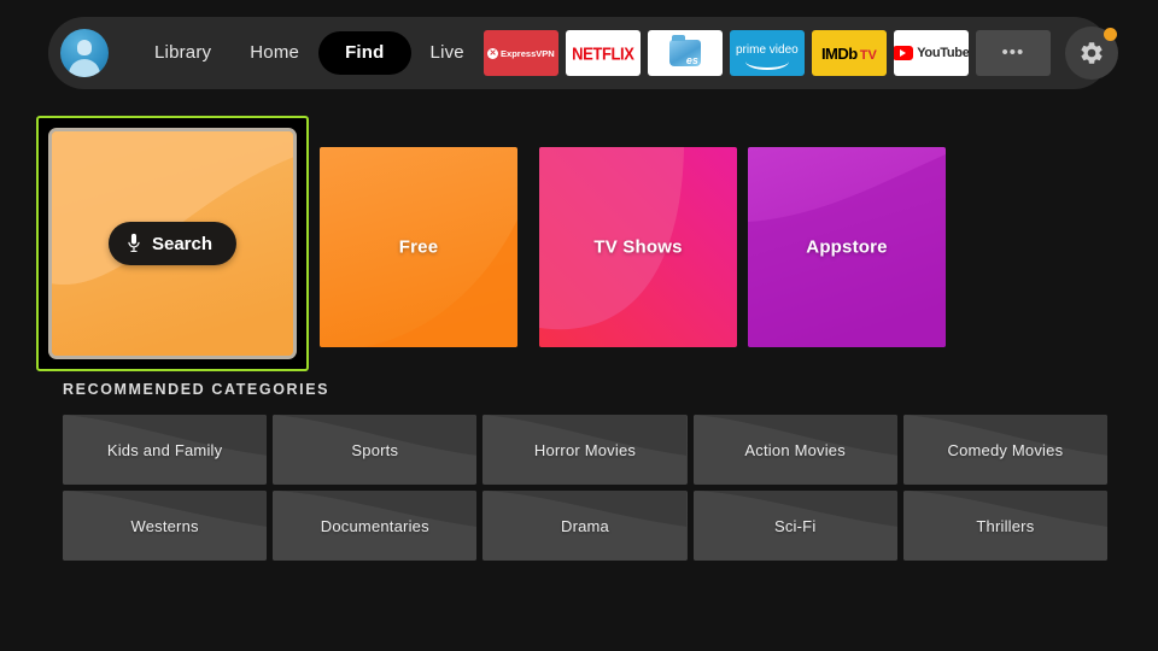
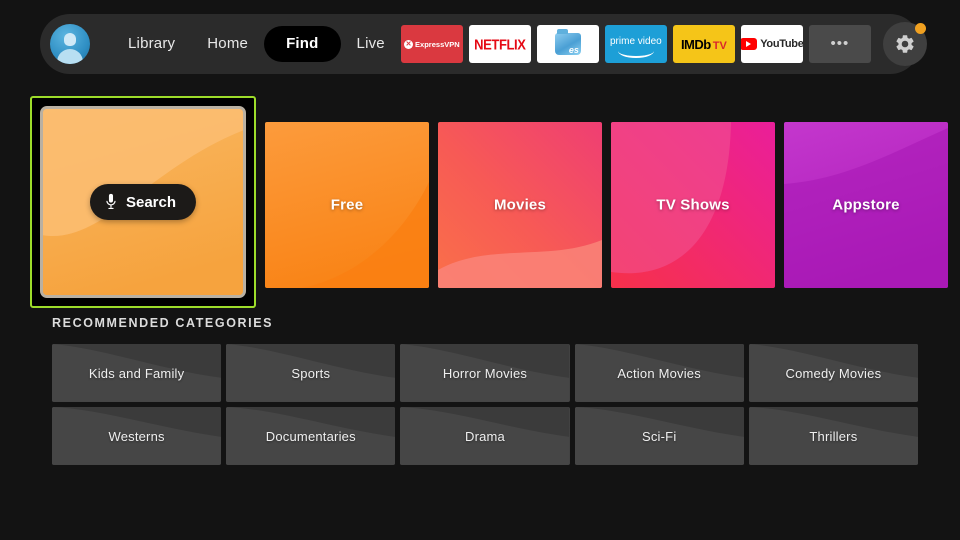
  Library
  Home
  Find
  Live
  ExpressVPN
  NETFLIX
  prime video
  IMDb
  TV
  YouTube
  •••
  Search
  Free
+ Movies
  TV Shows
  Appstore
  RECOMMENDED CATEGORIES
  Kids and Family
  Sports
  Horror Movies
  Action Movies
  Comedy Movies
  Westerns
  Documentaries
  Drama
  Sci-Fi
  Thrillers
